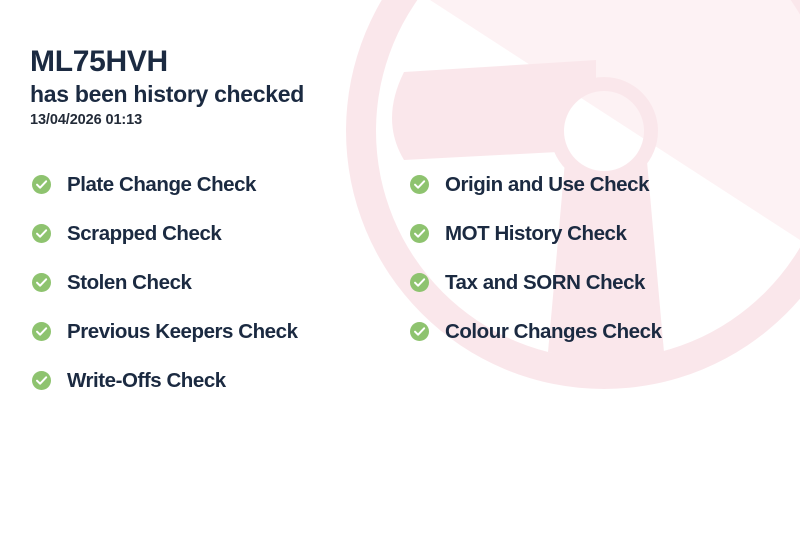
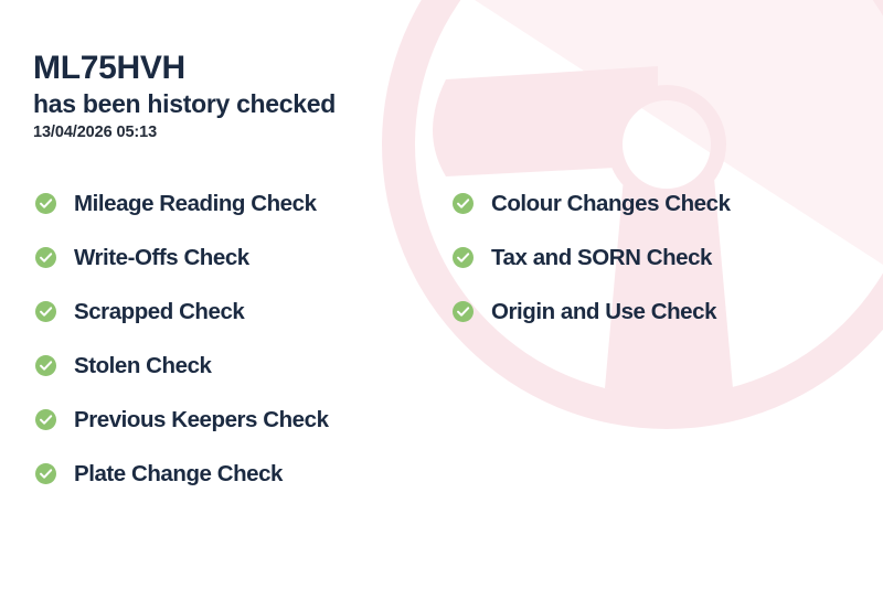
  ML75HVH
  has been history checked
- 13/04/2026 01:13
+ 13/04/2026 05:13
+ Mileage Reading Check
- Plate Change Check
+ Write-Offs Check
  Scrapped Check
  Stolen Check
  Previous Keepers Check
- Write-Offs Check
+ Plate Change Check
- Origin and Use Check
+ Colour Changes Check
- MOT History Check
  Tax and SORN Check
- Colour Changes Check
+ Origin and Use Check
